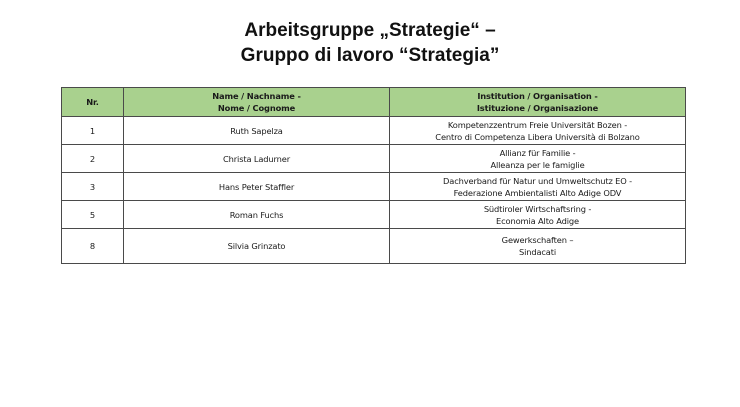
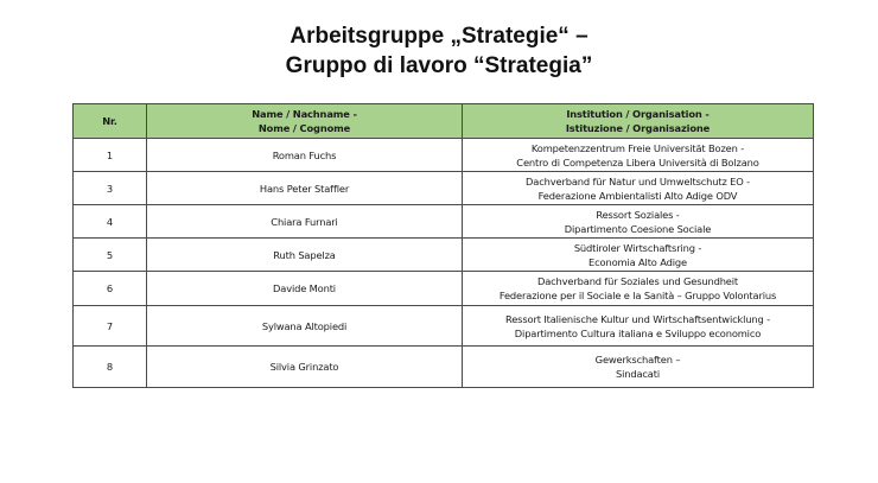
  Arbeitsgruppe „Strategie“ –
  Gruppo di lavoro “Strategia”
  Nr.	Name / Nachname - Nome / Cognome	Institution / Organisation - Istituzione / Organisazione
- 1	Ruth Sapelza	Kompetenzzentrum Freie Universität Bozen - Centro di Competenza Libera Università di Bolzano
+ 1	Roman Fuchs	Kompetenzzentrum Freie Universität Bozen - Centro di Competenza Libera Università di Bolzano
- 2	Christa Ladurner	Allianz für Familie - Alleanza per le famiglie
  3	Hans Peter Staffler	Dachverband für Natur und Umweltschutz EO - Federazione Ambientalisti Alto Adige ODV
+ 4	Chiara Furnari	Ressort Soziales - Dipartimento Coesione Sociale
- 5	Roman Fuchs	Südtiroler Wirtschaftsring - Economia Alto Adige
+ 5	Ruth Sapelza	Südtiroler Wirtschaftsring - Economia Alto Adige
+ 6	Davide Monti	Dachverband für Soziales und Gesundheit Federazione per il Sociale e la Sanità – Gruppo Volontarius
+ 7	Sylwana Altopiedi	Ressort Italienische Kultur und Wirtschaftsentwicklung - Dipartimento Cultura italiana e Sviluppo economico
  8	Silvia Grinzato	Gewerkschaften – Sindacati
